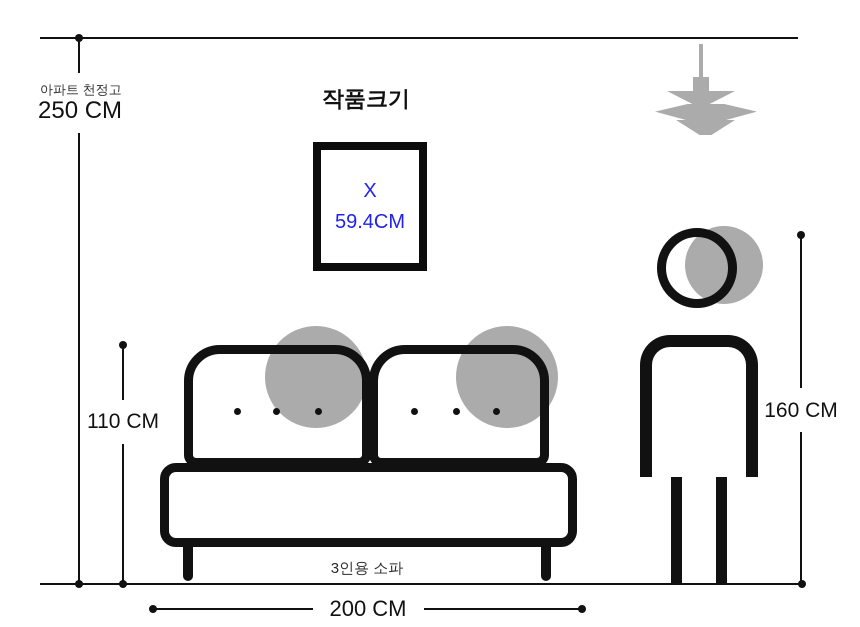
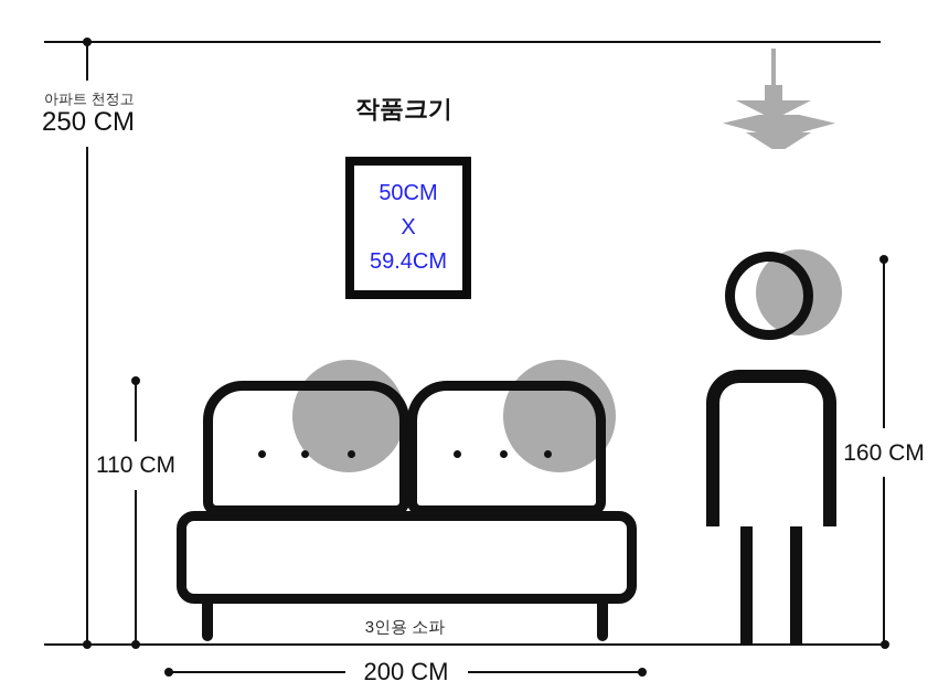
  아파트 천정고
  250 CM
  작품크기
+ 50CM
  X
  59.4CM
  110 CM
  3인용 소파
  160 CM
  200 CM
